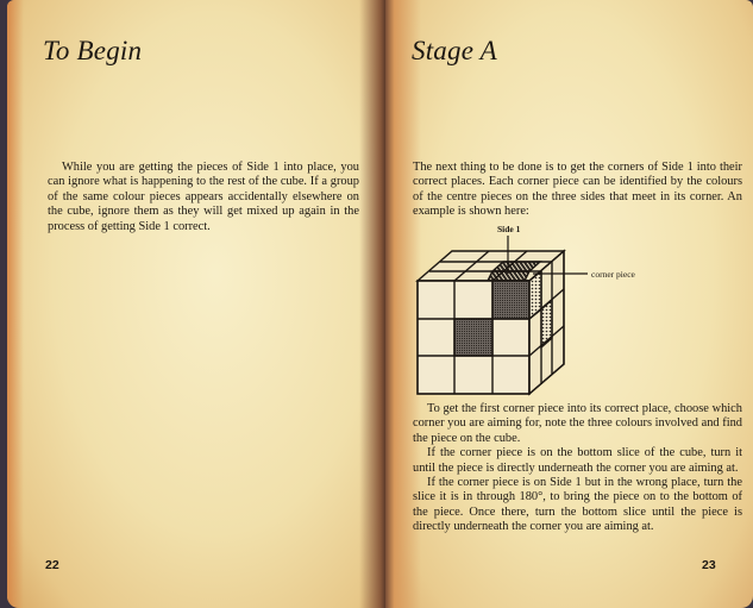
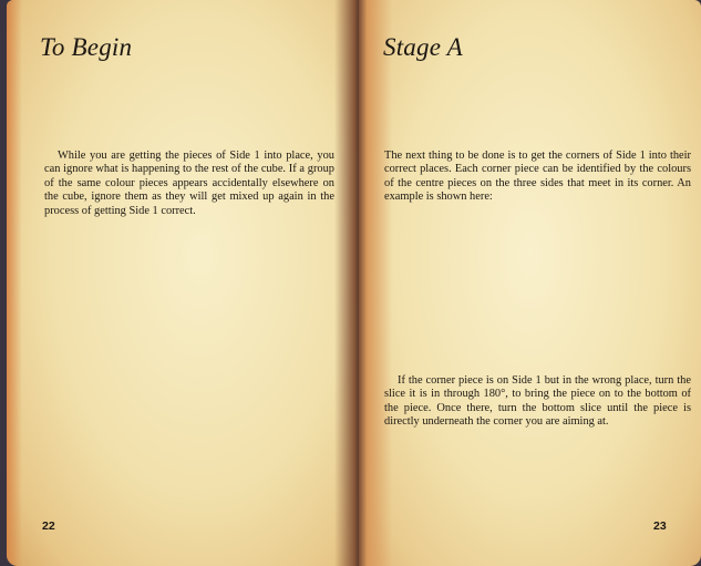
  To Begin
  While you are getting the pieces of Side 1 into place, you can ignore what is happening to the rest of the cube. If a group of the same colour pieces appears accidentally elsewhere on the cube, ignore them as they will get mixed up again in the process of getting Side 1 correct.
  22
  Stage A
  The next thing to be done is to get the corners of Side 1 into their correct places. Each corner piece can be identified by the colours of the centre pieces on the three sides that meet in its corner. An example is shown here:
- Side 1
- corner piece
- To get the first corner piece into its correct place, choose which corner you are aiming for, note the three colours involved and find the piece on the cube.
- If the corner piece is on the bottom slice of the cube, turn it until the piece is directly underneath the corner you are aiming at.
  If the corner piece is on Side 1 but in the wrong place, turn the slice it is in through 180°, to bring the piece on to the bottom of the piece. Once there, turn the bottom slice until the piece is directly underneath the corner you are aiming at.
  23
